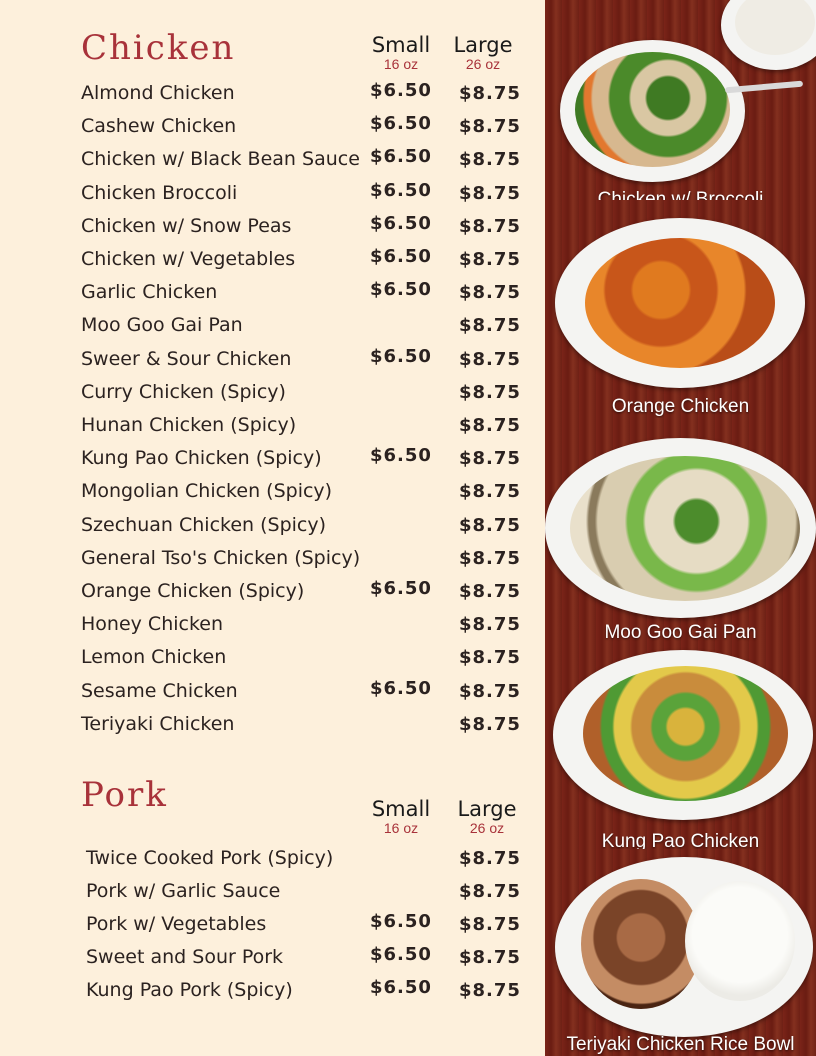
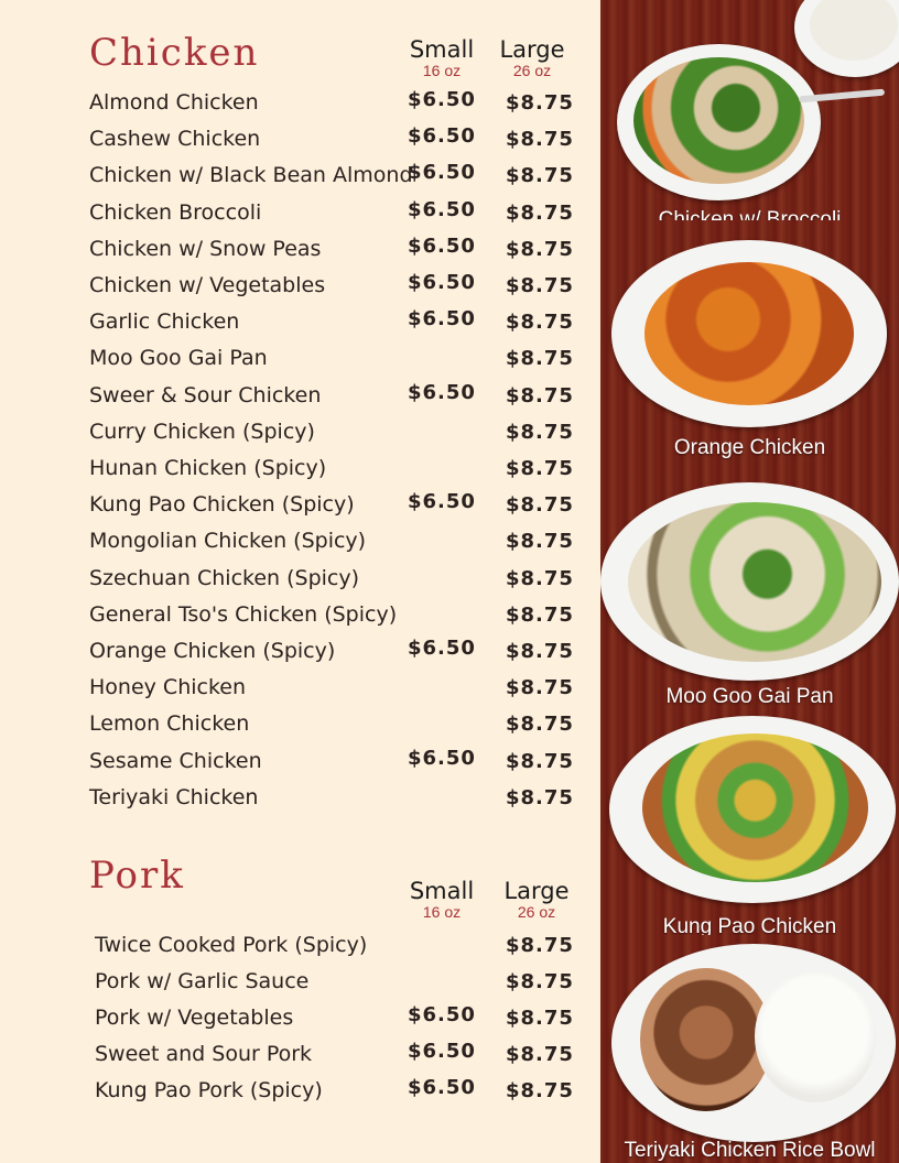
  Chicken
  Small
  16 oz
  Large
  26 oz
  Almond Chicken
  $6.50
  $8.75
  Cashew Chicken
  $6.50
  $8.75
- Chicken w/ Black Bean Sauce
+ Chicken w/ Black Bean Almond
  $6.50
  $8.75
  Chicken Broccoli
  $6.50
  $8.75
  Chicken w/ Snow Peas
  $6.50
  $8.75
  Chicken w/ Vegetables
  $6.50
  $8.75
  Garlic Chicken
  $6.50
  $8.75
  Moo Goo Gai Pan
  $8.75
  Sweer & Sour Chicken
  $6.50
  $8.75
  Curry Chicken (Spicy)
  $8.75
  Hunan Chicken (Spicy)
  $8.75
  Kung Pao Chicken (Spicy)
  $6.50
  $8.75
  Mongolian Chicken (Spicy)
  $8.75
  Szechuan Chicken (Spicy)
  $8.75
  General Tso's Chicken (Spicy)
  $8.75
  Orange Chicken (Spicy)
  $6.50
  $8.75
  Honey Chicken
  $8.75
  Lemon Chicken
  $8.75
  Sesame Chicken
  $6.50
  $8.75
  Teriyaki Chicken
  $8.75
  Pork
  Small
  16 oz
  Large
  26 oz
  Twice Cooked Pork (Spicy)
  $8.75
  Pork w/ Garlic Sauce
  $8.75
  Pork w/ Vegetables
  $6.50
  $8.75
  Sweet and Sour Pork
  $6.50
  $8.75
  Kung Pao Pork (Spicy)
  $6.50
  $8.75
  Orange Chicken
  Moo Goo Gai Pan
  Kung Pao Chicken
  Teriyaki Chicken Rice Bowl
